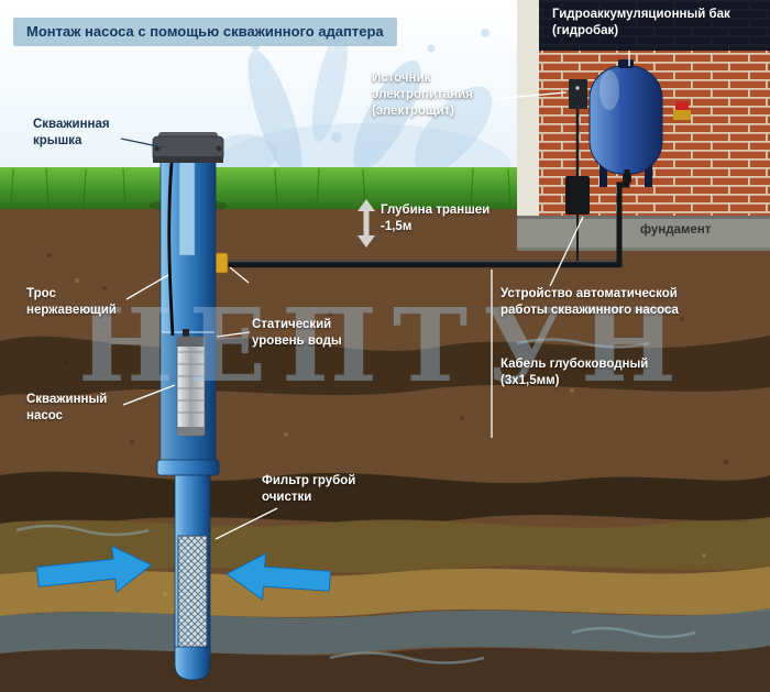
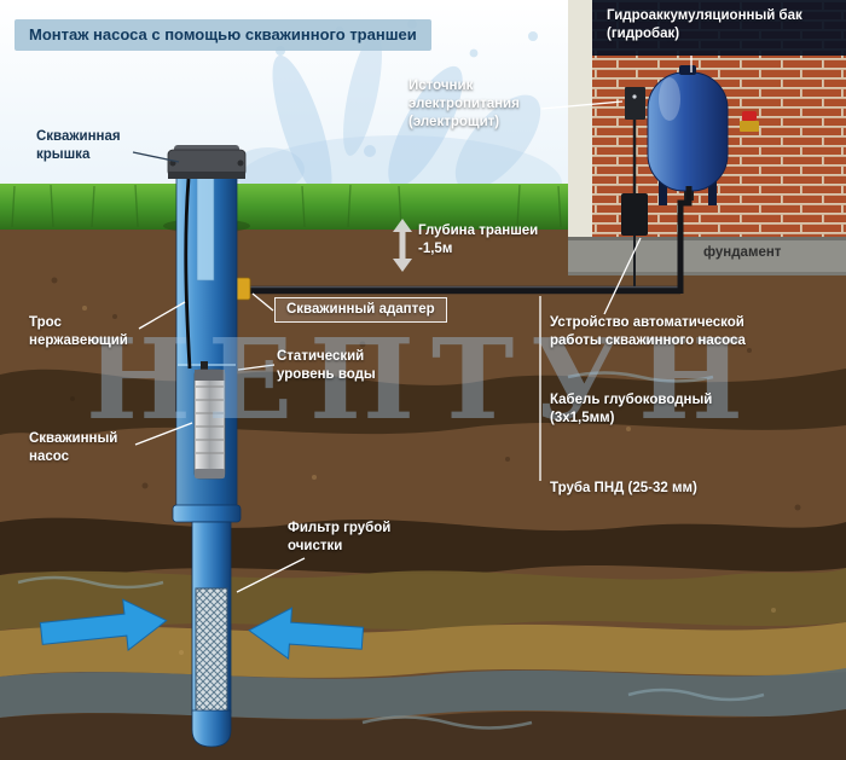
  НЕПТУН
- Монтаж насоса с помощью скважинного адаптера
+ Монтаж насоса с помощью скважинного траншеи
  Гидроаккумуляционный бак (гидробак)
  Источник электропитания (электрощит)
  Глубина траншеи
  -1,5м
  фундамент
  Скважинная крышка
+ Скважинный адаптер
  Статический уровень воды
  Трос нержавеющий
  Скважинный насос
  Фильтр грубой очистки
  Устройство автоматической работы скважинного насоса
  Кабель глубоководный (3х1,5мм)
+ Труба ПНД (25-32 мм)
